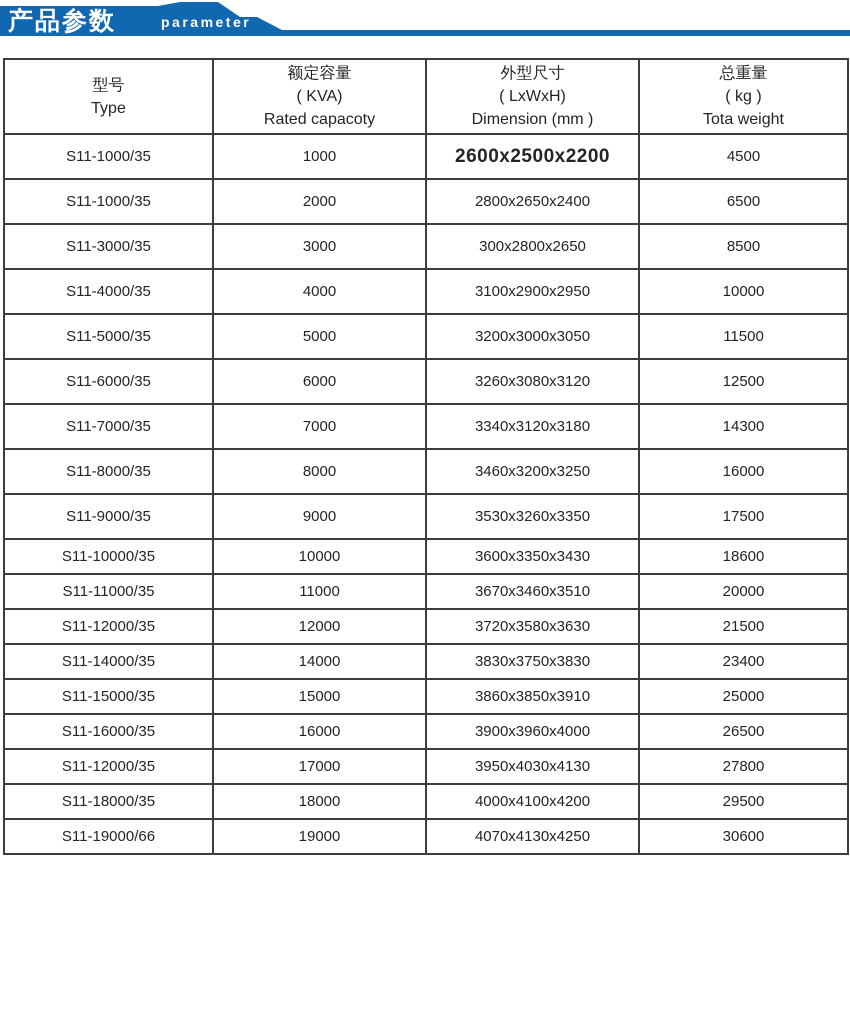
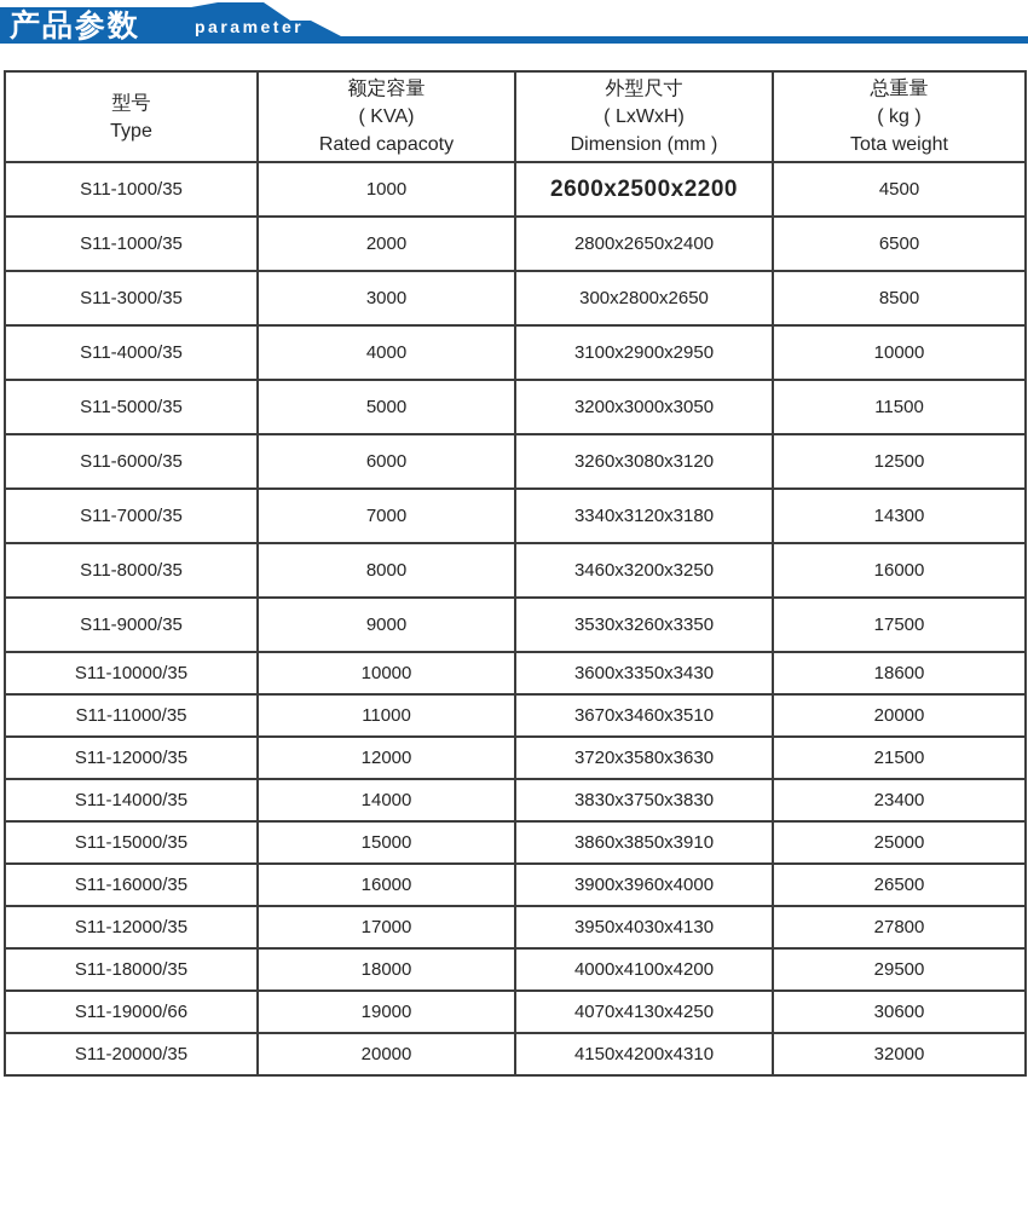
  产品参数
  parameter
  型号 Type	额定容量 ( KVA) Rated capacoty	外型尺寸 ( LxWxH) Dimension (mm )	总重量 ( kg ) Tota weight
  S11-1000/35	1000	2600x2500x2200	4500
  S11-1000/35	2000	2800x2650x2400	6500
  S11-3000/35	3000	300x2800x2650	8500
  S11-4000/35	4000	3100x2900x2950	10000
  S11-5000/35	5000	3200x3000x3050	11500
  S11-6000/35	6000	3260x3080x3120	12500
  S11-7000/35	7000	3340x3120x3180	14300
  S11-8000/35	8000	3460x3200x3250	16000
  S11-9000/35	9000	3530x3260x3350	17500
  S11-10000/35	10000	3600x3350x3430	18600
  S11-11000/35	11000	3670x3460x3510	20000
  S11-12000/35	12000	3720x3580x3630	21500
  S11-14000/35	14000	3830x3750x3830	23400
  S11-15000/35	15000	3860x3850x3910	25000
  S11-16000/35	16000	3900x3960x4000	26500
  S11-12000/35	17000	3950x4030x4130	27800
  S11-18000/35	18000	4000x4100x4200	29500
  S11-19000/66	19000	4070x4130x4250	30600
+ S11-20000/35	20000	4150x4200x4310	32000
